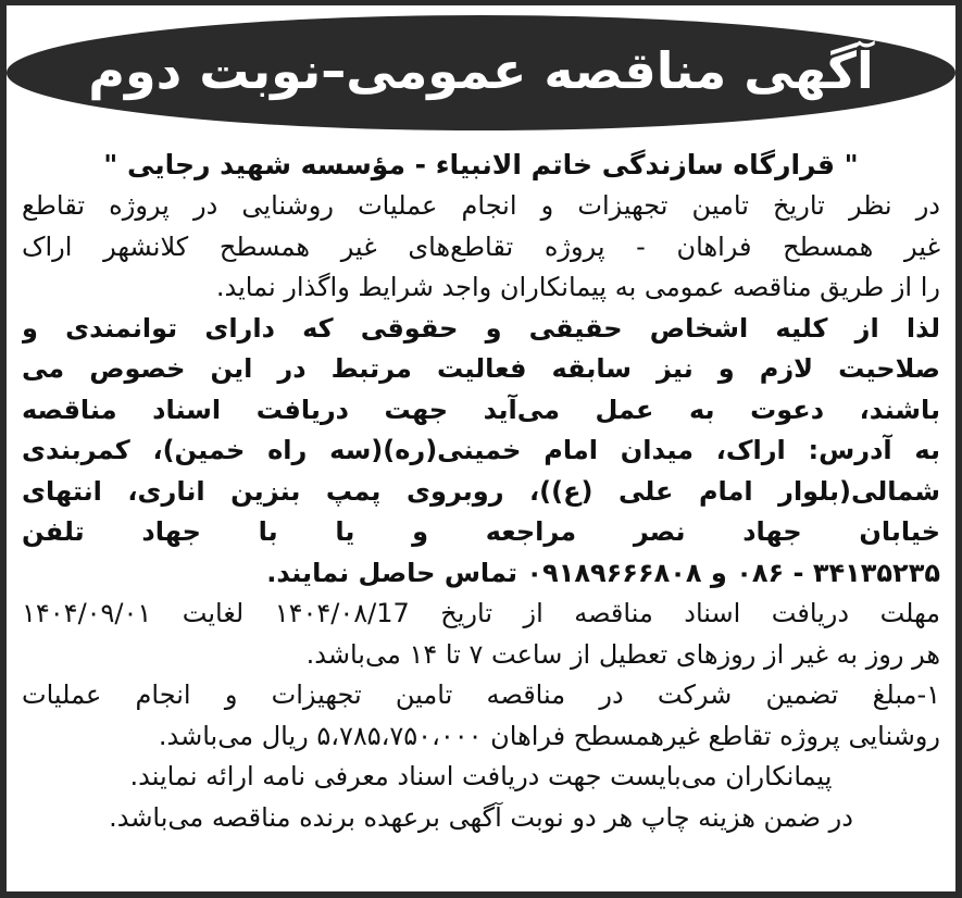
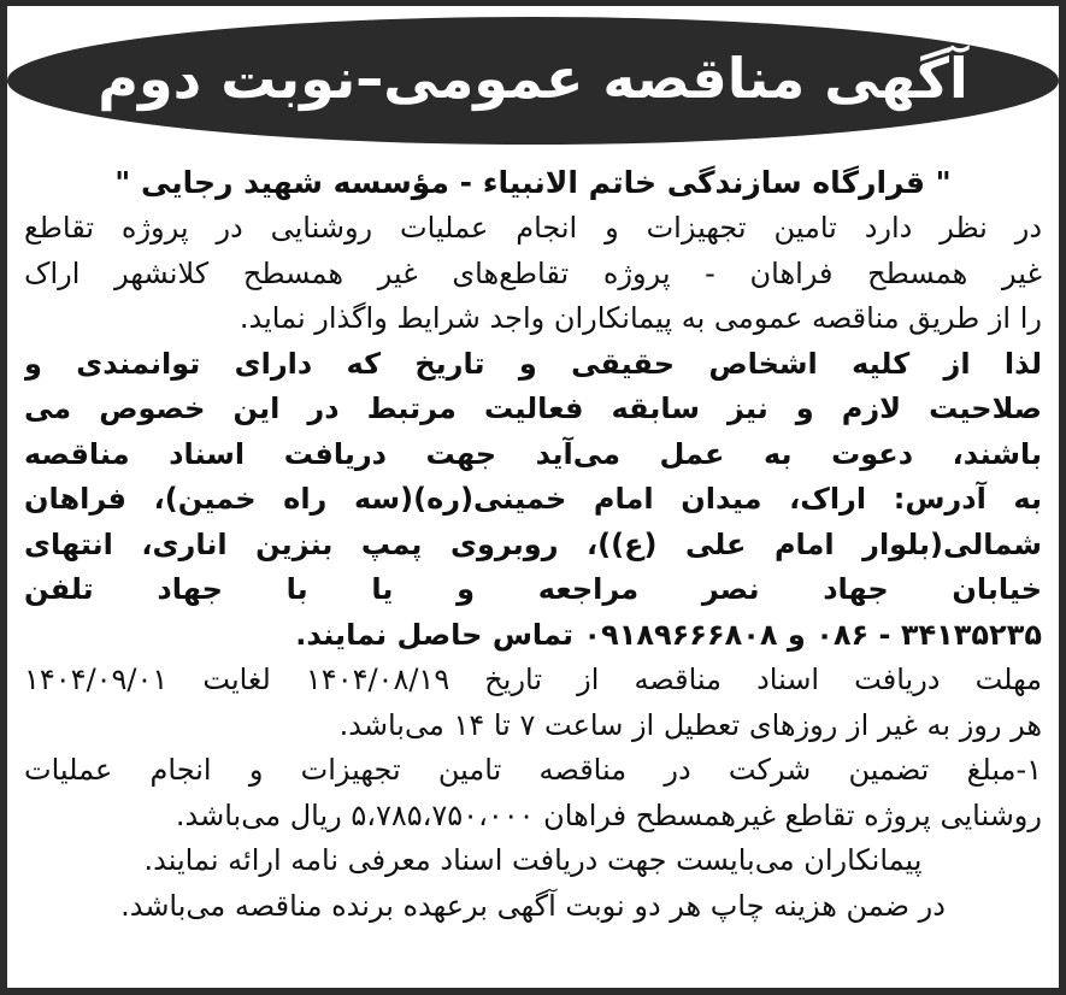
  آگهی مناقصه عمومی–نوبت دوم
  " قرارگاه سازندگی خاتم الانبیاء - مؤسسه شهید رجایی "
- در نظر تاریخ تامین تجهیزات و انجام عملیات روشنایی در پروژه تقاطع
+ در نظر دارد تامین تجهیزات و انجام عملیات روشنایی در پروژه تقاطع
  غیر همسطح فراهان - پروژه تقاطع‌های غیر همسطح کلانشهر اراک
  را از طریق مناقصه عمومی به پیمانکاران واجد شرایط واگذار نماید.
- لذا از کلیه اشخاص حقیقی و حقوقی که دارای توانمندی و
+ لذا از کلیه اشخاص حقیقی و تاریخ که دارای توانمندی و
  صلاحیت لازم و نیز سابقه فعالیت مرتبط در این خصوص می
  باشند، دعوت به عمل می‌آید جهت دریافت اسناد مناقصه
- به آدرس: اراک، میدان امام خمینی(ره)(سه راه خمین)، کمربندی
+ به آدرس: اراک، میدان امام خمینی(ره)(سه راه خمین)، فراهان
  شمالی(بلوار امام علی (ع))، روبروی پمپ بنزین اناری، انتهای
  خیابان جهاد نصر مراجعه و یا با جهاد تلفن
  ۳۴۱۳۵۲۳۵ - ۰۸۶ و ۰۹۱۸۹۶۶۶۸۰۸ تماس حاصل نمایند.
- مهلت دریافت اسناد مناقصه از تاریخ ۱۴۰۴/۰۸/17 لغایت ۱۴۰۴/۰۹/۰۱
+ مهلت دریافت اسناد مناقصه از تاریخ ۱۴۰۴/۰۸/۱۹ لغایت ۱۴۰۴/۰۹/۰۱
  هر روز به غیر از روزهای تعطیل از ساعت ۷ تا ۱۴ میباشد.
  ۱-مبلغ تضمین شرکت در مناقصه تامین تجهیزات و انجام عملیات
  روشنایی پروژه تقاطع غیرهمسطح فراهان ۵،۷۸۵،۷۵۰،۰۰۰ ریال میباشد.
  پیمانکاران می‌بایست جهت دریافت اسناد معرفی نامه ارائه نمایند.
  در ضمن هزینه چاپ هر دو نوبت آگهی برعهده برنده مناقصه میباشد.
